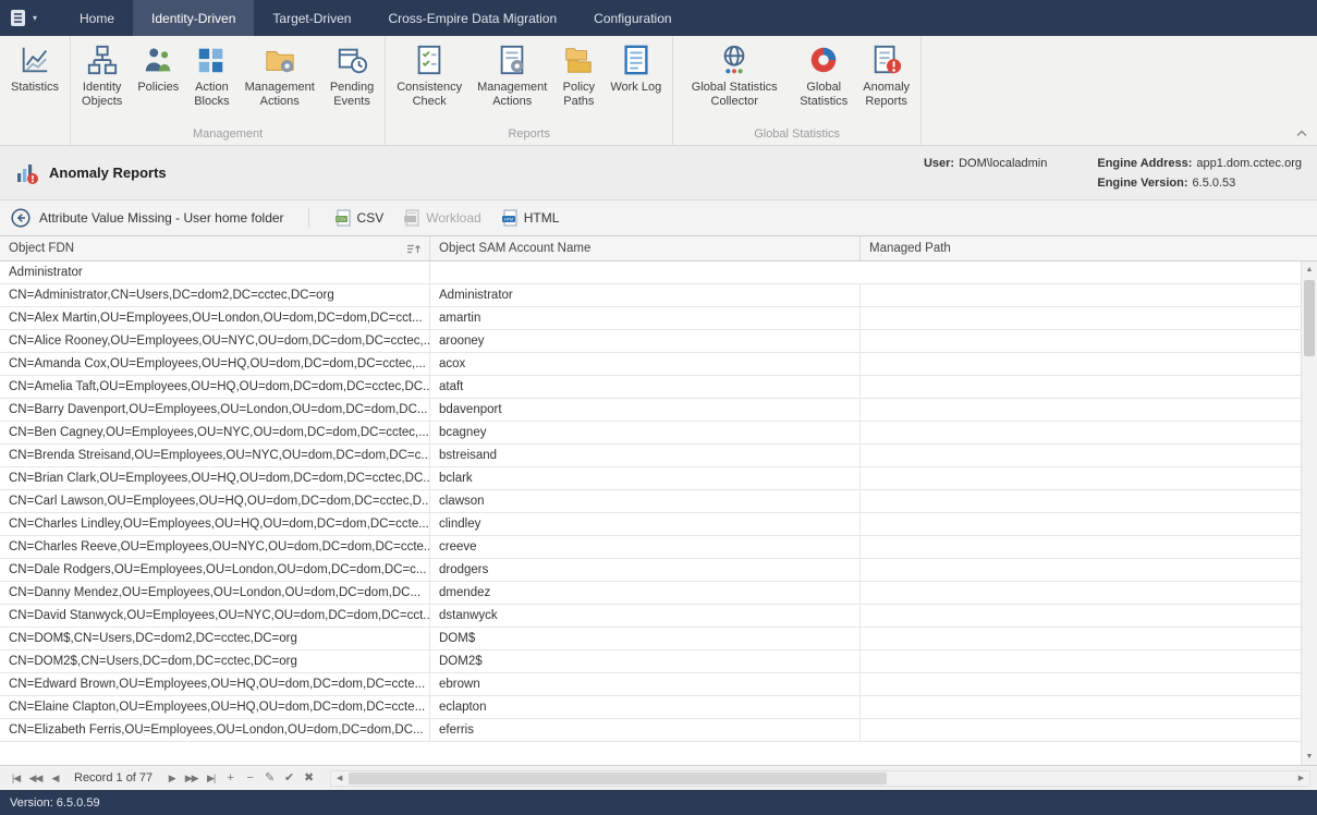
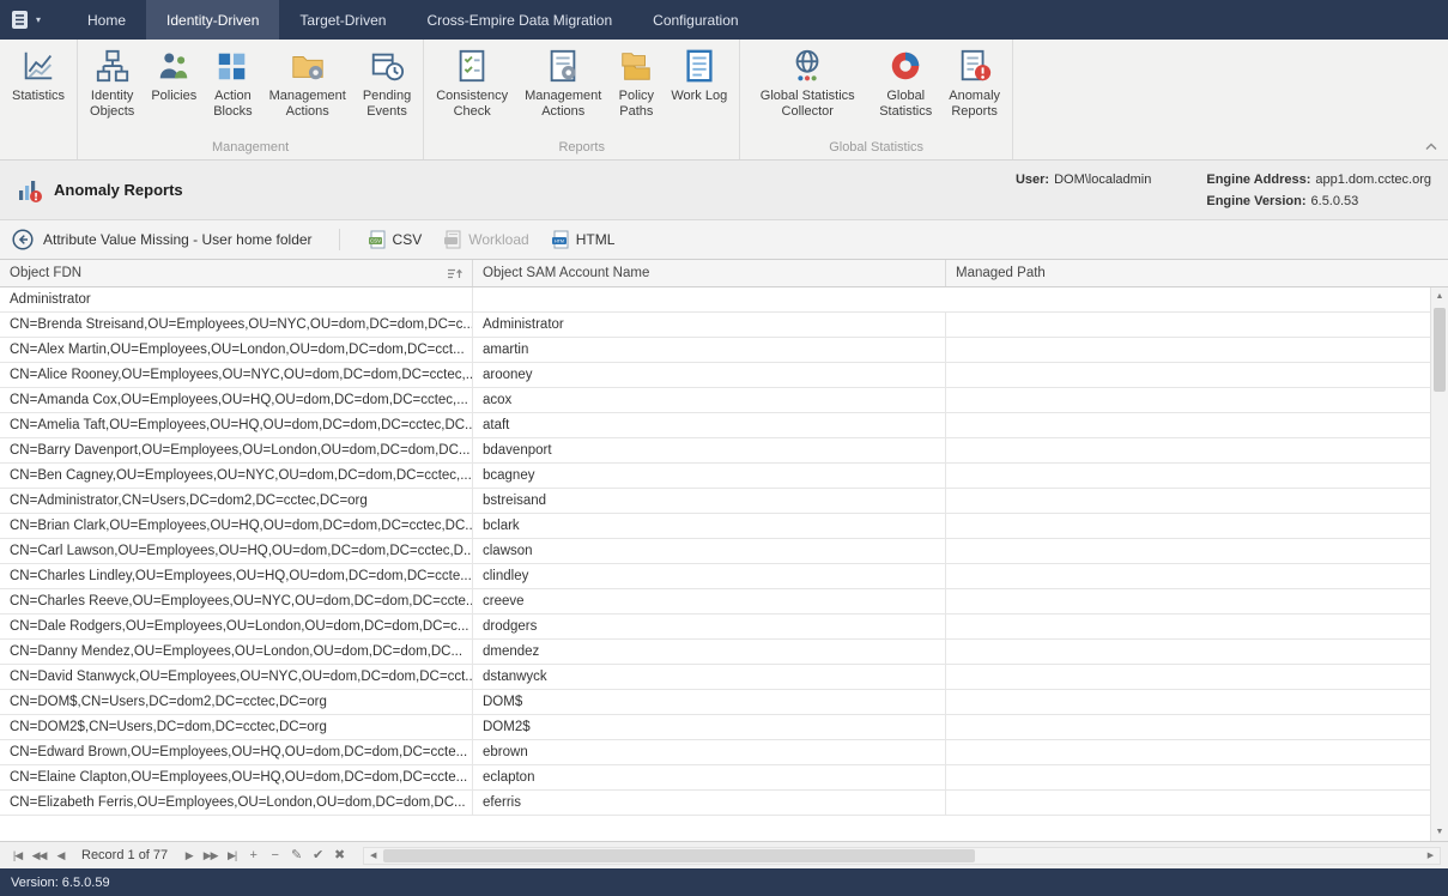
  ▾
  Home
  Identity-Driven
  Target-Driven
  Cross-Empire Data Migration
  Configuration
  Statistics
  Identity Objects
  Policies
  Action Blocks
  Management Actions
  Pending Events
  Management
  Consistency Check
  Management Actions
  Policy Paths
  Work Log
  Reports
  Global Statistics Collector
  Global Statistics
  Anomaly Reports
  Global Statistics
  Anomaly Reports
  User: DOM\localadmin
  Engine Address: app1.dom.cctec.org
  Engine Version: 6.5.0.53
  Attribute Value Missing - User home folder
  CSV
  Workload
  HTML
  Object FDN
  Object SAM Account Name
  Managed Path
  Administrator
- CN=Administrator,CN=Users,DC=dom2,DC=cctec,DC=org
+ CN=Brenda Streisand,OU=Employees,OU=NYC,OU=dom,DC=dom,DC=c...
  Administrator
  CN=Alex Martin,OU=Employees,OU=London,OU=dom,DC=dom,DC=cct...
  amartin
  CN=Alice Rooney,OU=Employees,OU=NYC,OU=dom,DC=dom,DC=cctec,..
  arooney
  CN=Amanda Cox,OU=Employees,OU=HQ,OU=dom,DC=dom,DC=cctec,...
  acox
  CN=Amelia Taft,OU=Employees,OU=HQ,OU=dom,DC=dom,DC=cctec,DC..
  ataft
  CN=Barry Davenport,OU=Employees,OU=London,OU=dom,DC=dom,DC...
  bdavenport
  CN=Ben Cagney,OU=Employees,OU=NYC,OU=dom,DC=dom,DC=cctec,...
  bcagney
- CN=Brenda Streisand,OU=Employees,OU=NYC,OU=dom,DC=dom,DC=c...
+ CN=Administrator,CN=Users,DC=dom2,DC=cctec,DC=org
  bstreisand
  CN=Brian Clark,OU=Employees,OU=HQ,OU=dom,DC=dom,DC=cctec,DC..
  bclark
  CN=Carl Lawson,OU=Employees,OU=HQ,OU=dom,DC=dom,DC=cctec,D...
  clawson
  CN=Charles Lindley,OU=Employees,OU=HQ,OU=dom,DC=dom,DC=ccte...
  clindley
  CN=Charles Reeve,OU=Employees,OU=NYC,OU=dom,DC=dom,DC=ccte..
  creeve
  CN=Dale Rodgers,OU=Employees,OU=London,OU=dom,DC=dom,DC=c...
  drodgers
  CN=Danny Mendez,OU=Employees,OU=London,OU=dom,DC=dom,DC...
  dmendez
  CN=David Stanwyck,OU=Employees,OU=NYC,OU=dom,DC=dom,DC=cct..
  dstanwyck
  CN=DOM$,CN=Users,DC=dom2,DC=cctec,DC=org
  DOM$
  CN=DOM2$,CN=Users,DC=dom,DC=cctec,DC=org
  DOM2$
  CN=Edward Brown,OU=Employees,OU=HQ,OU=dom,DC=dom,DC=ccte...
  ebrown
  CN=Elaine Clapton,OU=Employees,OU=HQ,OU=dom,DC=dom,DC=ccte...
  eclapton
  CN=Elizabeth Ferris,OU=Employees,OU=London,OU=dom,DC=dom,DC...
  eferris
  |◀
  ◀◀
  ◀
  Record 1 of 77
  ▶
  ▶▶
  ▶|
  +
  −
  ✎
  ✔
  ✖
  Version: 6.5.0.59
